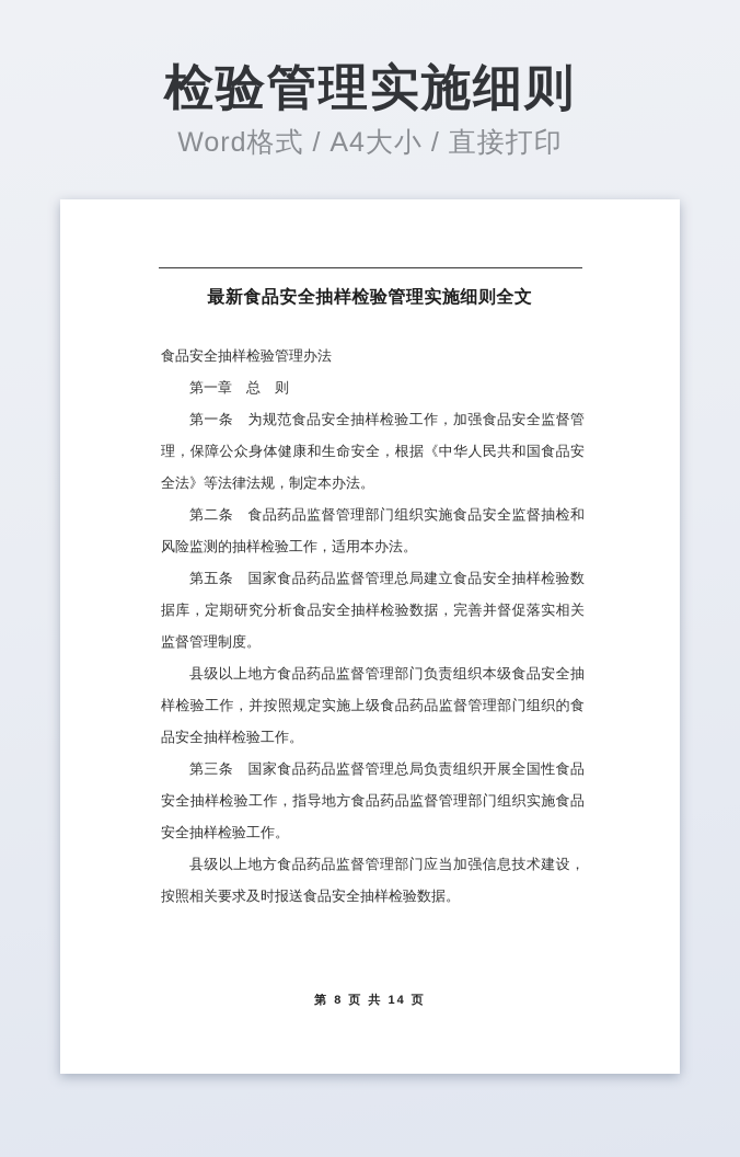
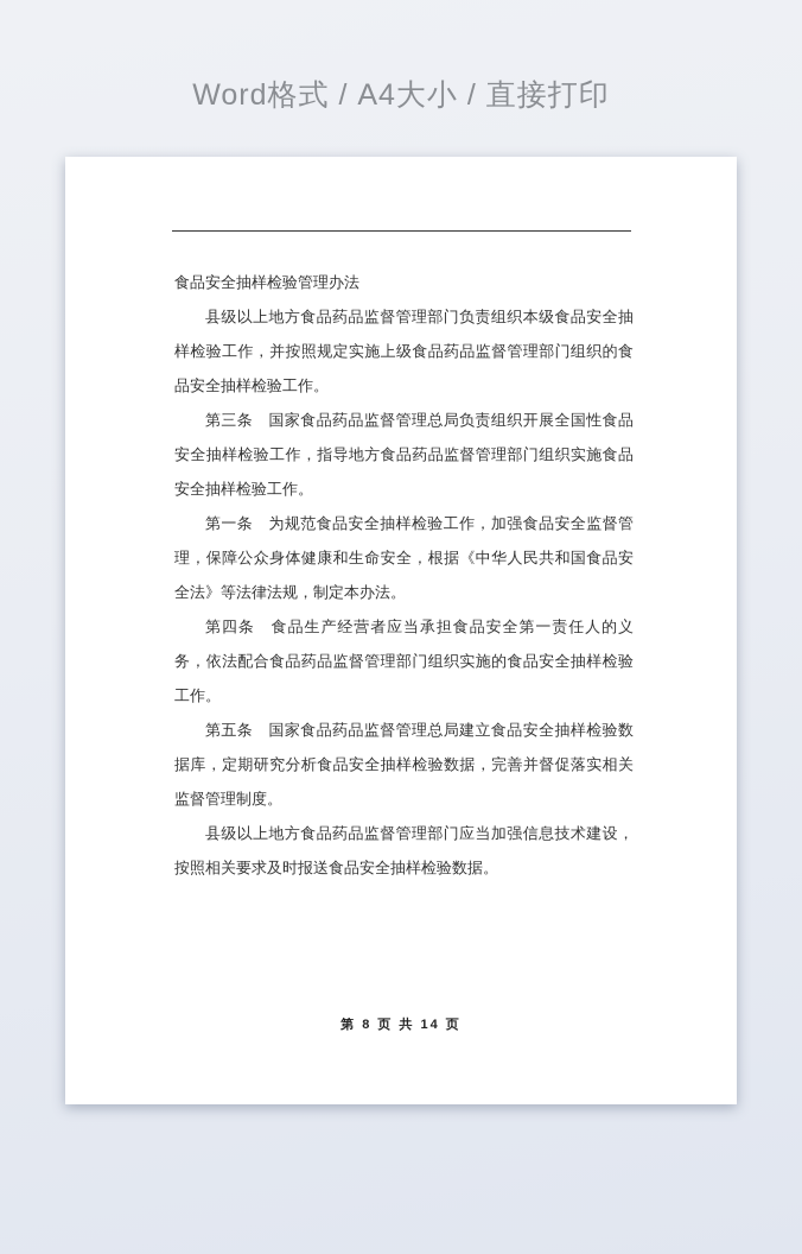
- 检验管理实施细则
  Word格式 / A4大小 / 直接打印
- 最新食品安全抽样检验管理实施细则全文
  食品安全抽样检验管理办法
- 第一章 总 则
- 第一条 为规范食品安全抽样检验工作，加强食品安全监督管理，保障公众身体健康和生命安全，根据《中华人民共和国食品安全法》等法律法规，制定本办法。
+ 县级以上地方食品药品监督管理部门负责组织本级食品安全抽样检验工作，并按照规定实施上级食品药品监督管理部门组织的食品安全抽样检验工作。
- 第二条 食品药品监督管理部门组织实施食品安全监督抽检和风险监测的抽样检验工作，适用本办法。
- 第五条 国家食品药品监督管理总局建立食品安全抽样检验数据库，定期研究分析食品安全抽样检验数据，完善并督促落实相关监督管理制度。
+ 第三条 国家食品药品监督管理总局负责组织开展全国性食品安全抽样检验工作，指导地方食品药品监督管理部门组织实施食品安全抽样检验工作。
- 县级以上地方食品药品监督管理部门负责组织本级食品安全抽样检验工作，并按照规定实施上级食品药品监督管理部门组织的食品安全抽样检验工作。
+ 第一条 为规范食品安全抽样检验工作，加强食品安全监督管理，保障公众身体健康和生命安全，根据《中华人民共和国食品安全法》等法律法规，制定本办法。
+ 第四条 食品生产经营者应当承担食品安全第一责任人的义务，依法配合食品药品监督管理部门组织实施的食品安全抽样检验工作。
- 第三条 国家食品药品监督管理总局负责组织开展全国性食品安全抽样检验工作，指导地方食品药品监督管理部门组织实施食品安全抽样检验工作。
+ 第五条 国家食品药品监督管理总局建立食品安全抽样检验数据库，定期研究分析食品安全抽样检验数据，完善并督促落实相关监督管理制度。
  县级以上地方食品药品监督管理部门应当加强信息技术建设，按照相关要求及时报送食品安全抽样检验数据。
  第 8 页 共 14 页
